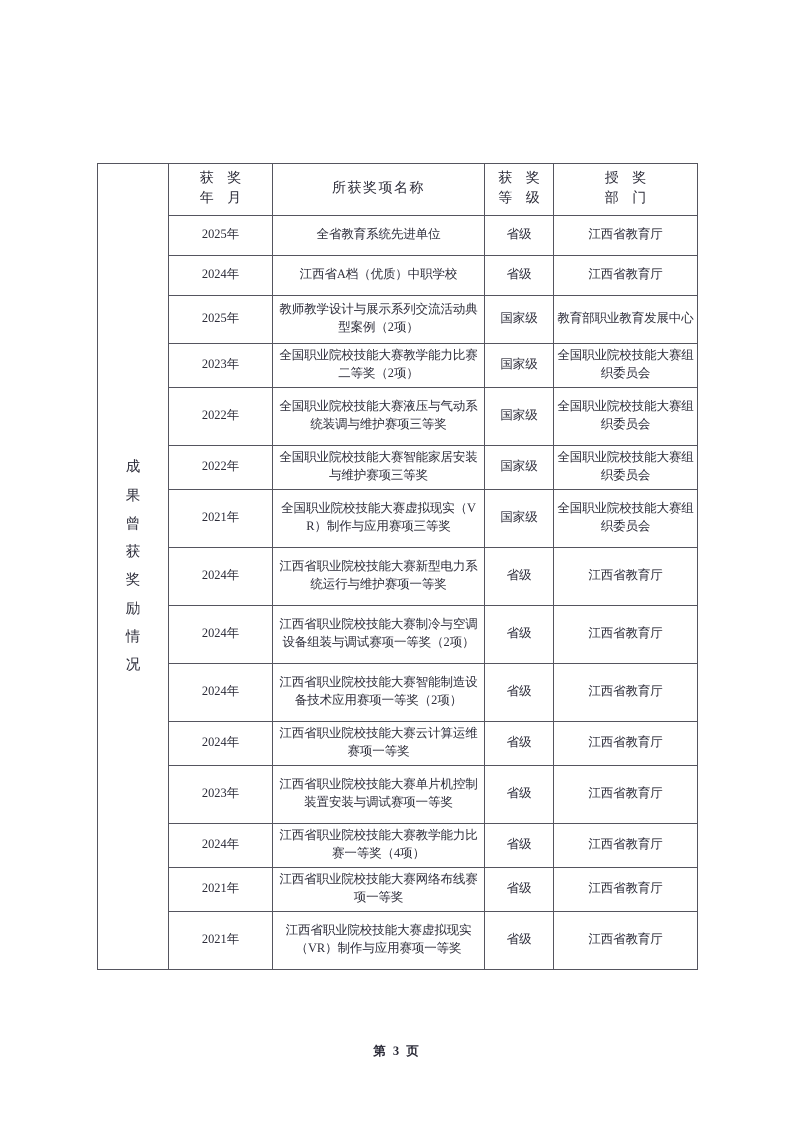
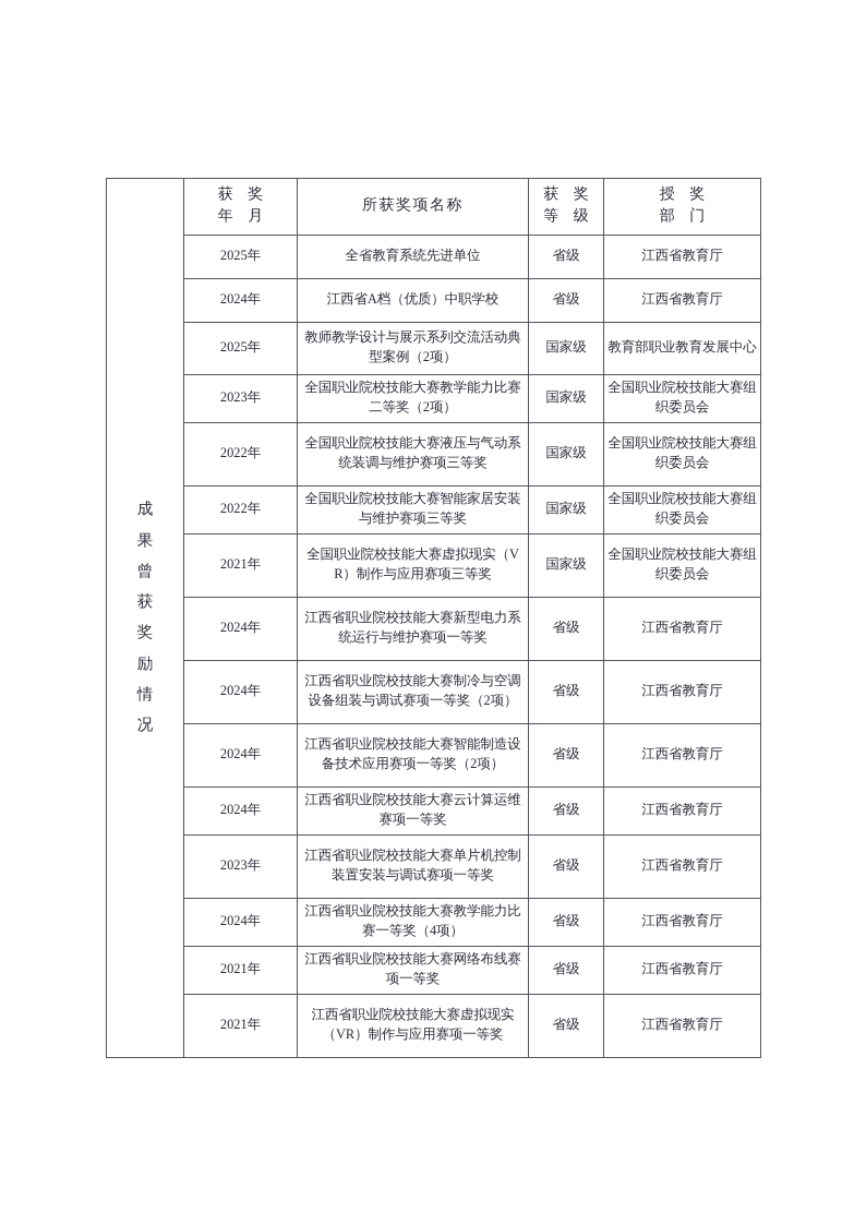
  成果曾获奖励情况	获 奖年 月	所获奖项名称	获 奖等 级	授 奖部 门
  2025年	全省教育系统先进单位	省级	江西省教育厅
  2024年	江西省A档（优质）中职学校	省级	江西省教育厅
  2025年	教师教学设计与展示系列交流活动典型案例（2项）	国家级	教育部职业教育发展中心
  2023年	全国职业院校技能大赛教学能力比赛二等奖（2项）	国家级	全国职业院校技能大赛组织委员会
  2022年	全国职业院校技能大赛液压与气动系统装调与维护赛项三等奖	国家级	全国职业院校技能大赛组织委员会
  2022年	全国职业院校技能大赛智能家居安装与维护赛项三等奖	国家级	全国职业院校技能大赛组织委员会
  2021年	全国职业院校技能大赛虚拟现实（VR）制作与应用赛项三等奖	国家级	全国职业院校技能大赛组织委员会
  2024年	江西省职业院校技能大赛新型电力系统运行与维护赛项一等奖	省级	江西省教育厅
  2024年	江西省职业院校技能大赛制冷与空调设备组装与调试赛项一等奖（2项）	省级	江西省教育厅
  2024年	江西省职业院校技能大赛智能制造设备技术应用赛项一等奖（2项）	省级	江西省教育厅
  2024年	江西省职业院校技能大赛云计算运维赛项一等奖	省级	江西省教育厅
  2023年	江西省职业院校技能大赛单片机控制装置安装与调试赛项一等奖	省级	江西省教育厅
  2024年	江西省职业院校技能大赛教学能力比赛一等奖（4项）	省级	江西省教育厅
  2021年	江西省职业院校技能大赛网络布线赛项一等奖	省级	江西省教育厅
  2021年	江西省职业院校技能大赛虚拟现实（VR）制作与应用赛项一等奖	省级	江西省教育厅
- 第 3 页
